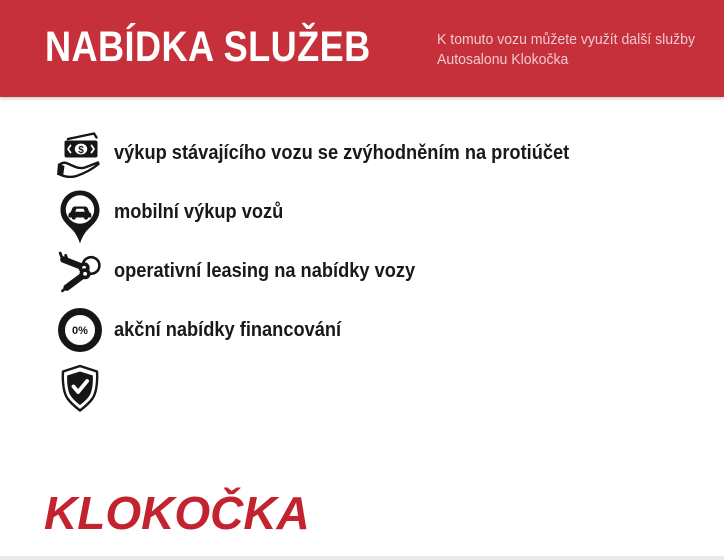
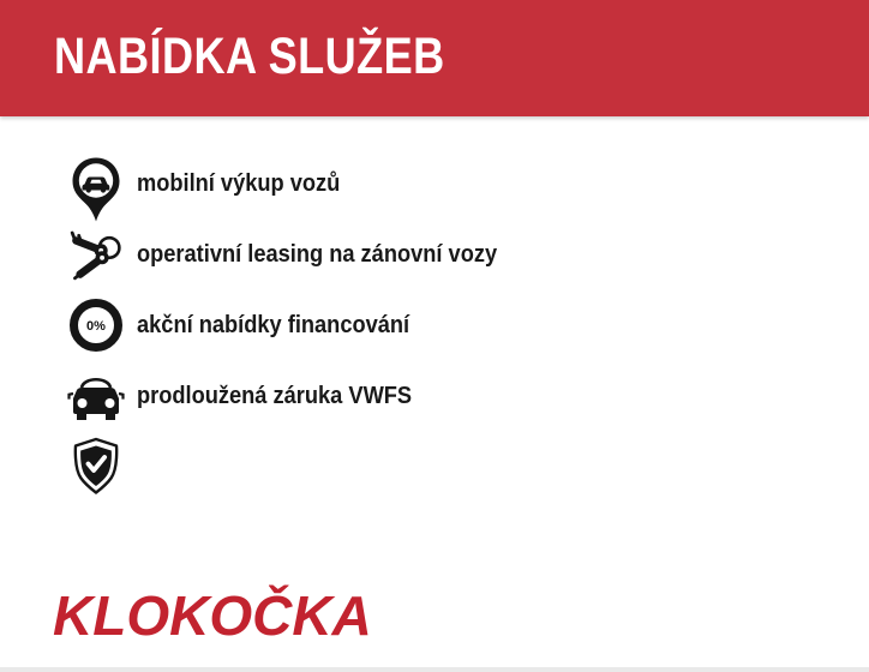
  NABÍDKA SLUŽEB
- K tomuto vozu můžete využít další služby
- Autosalonu Klokočka
- $
- výkup stávajícího vozu se zvýhodněním na protiúčet
  mobilní výkup vozů
- operativní leasing na nabídky vozy
+ operativní leasing na zánovní vozy
  0%
  akční nabídky financování
+ prodloužená záruka VWFS
  KLOKOČKA
